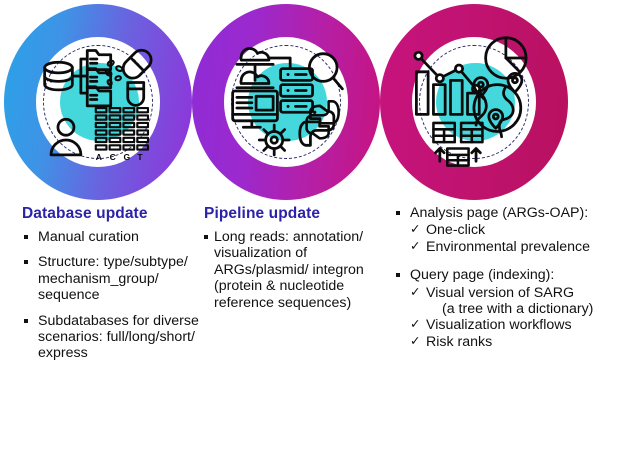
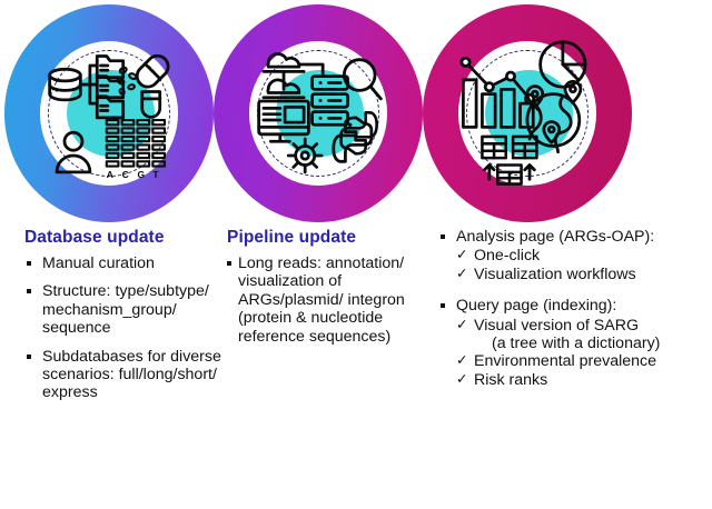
  A
  C
  G
  T
  Database update
  Manual curation
  Structure: type/subtype/ mechanism_group/ sequence
  Subdatabases for diverse scenarios: full/long/short/ express
  Pipeline update
  Long reads: annotation/ visualization of ARGs/plasmid/ integron (protein & nucleotide reference sequences)
  Analysis page (ARGs-OAP):
  ✓
  One-click
  ✓
- Environmental prevalence
+ Visualization workflows
  Query page (indexing):
  ✓
  Visual version of SARG
  (a tree with a dictionary)
  ✓
- Visualization workflows
+ Environmental prevalence
  ✓
  Risk ranks
